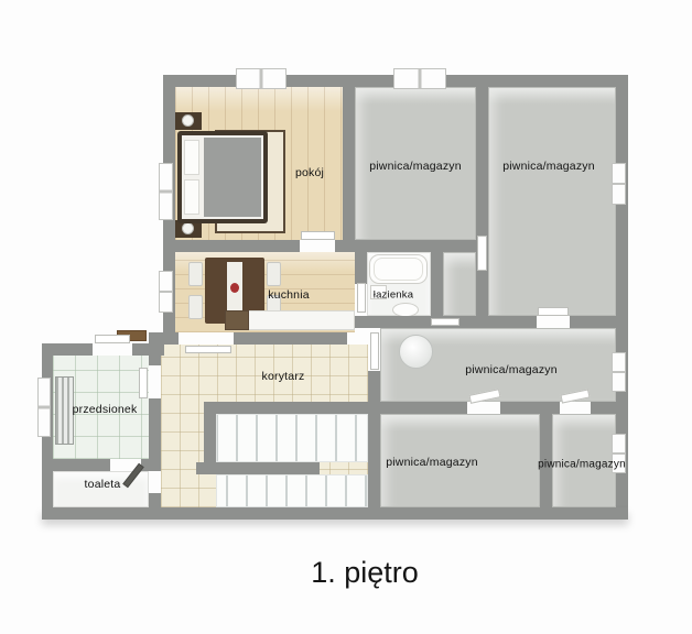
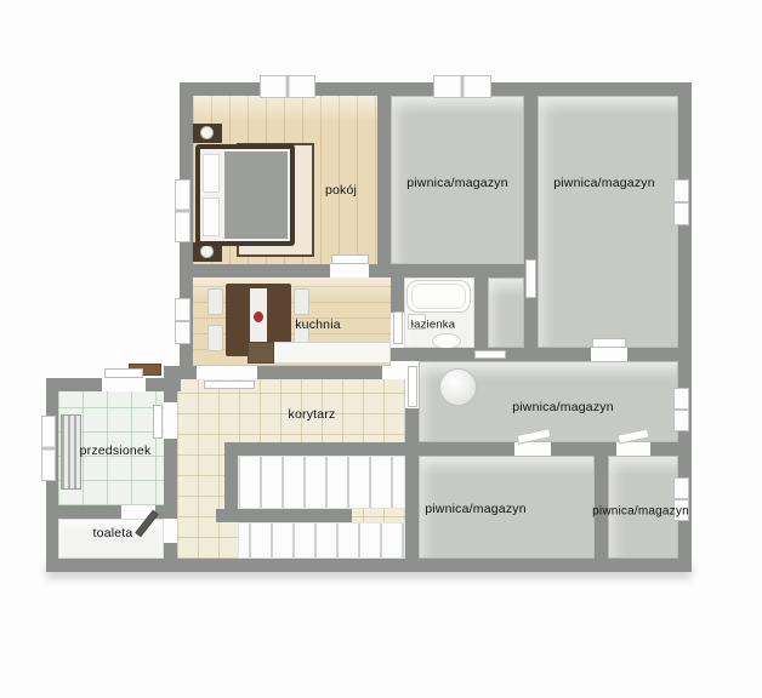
  pokój
  piwnica/magazyn
  piwnica/magazyn
  kuchnia
  łazienka
  piwnica/magazyn
  korytarz
  przedsionek
  toaleta
  piwnica/magazyn
  piwnica/magazyn
- 1. piętro
